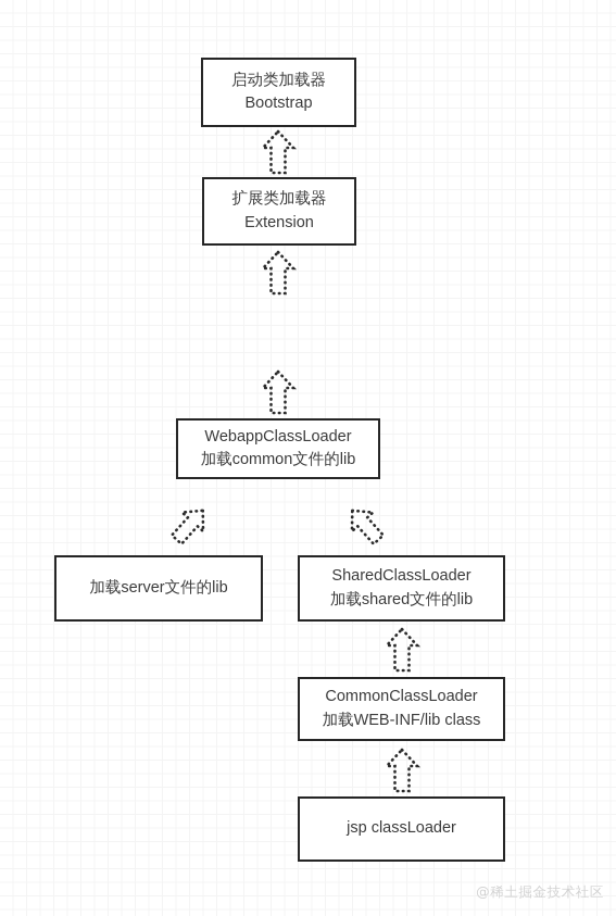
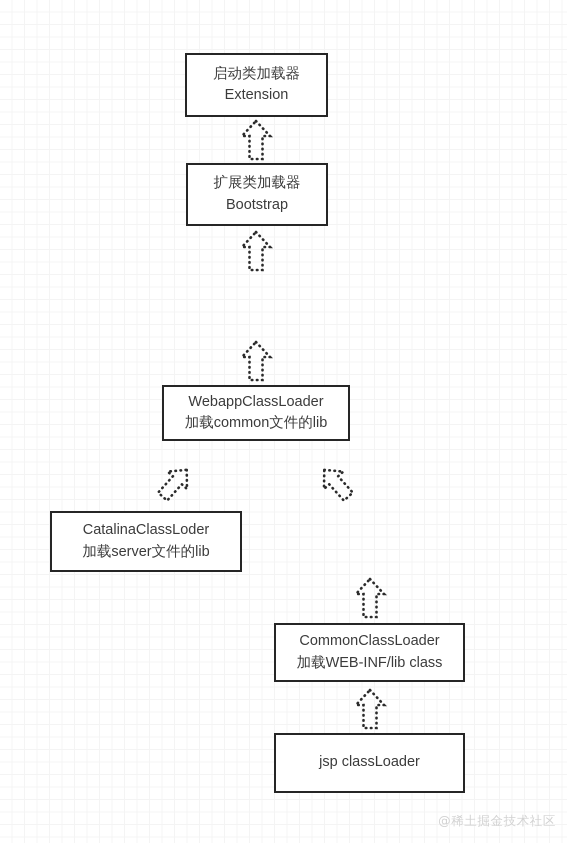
  启动类加载器
- Bootstrap
+ Extension
  扩展类加载器
- Extension
+ Bootstrap
  WebappClassLoader
  加载common文件的lib
+ CatalinaClassLoder
  加载server文件的lib
- SharedClassLoader
- 加载shared文件的lib
  CommonClassLoader
  加载WEB-INF/lib class
  jsp classLoader
  @稀土掘金技术社区
